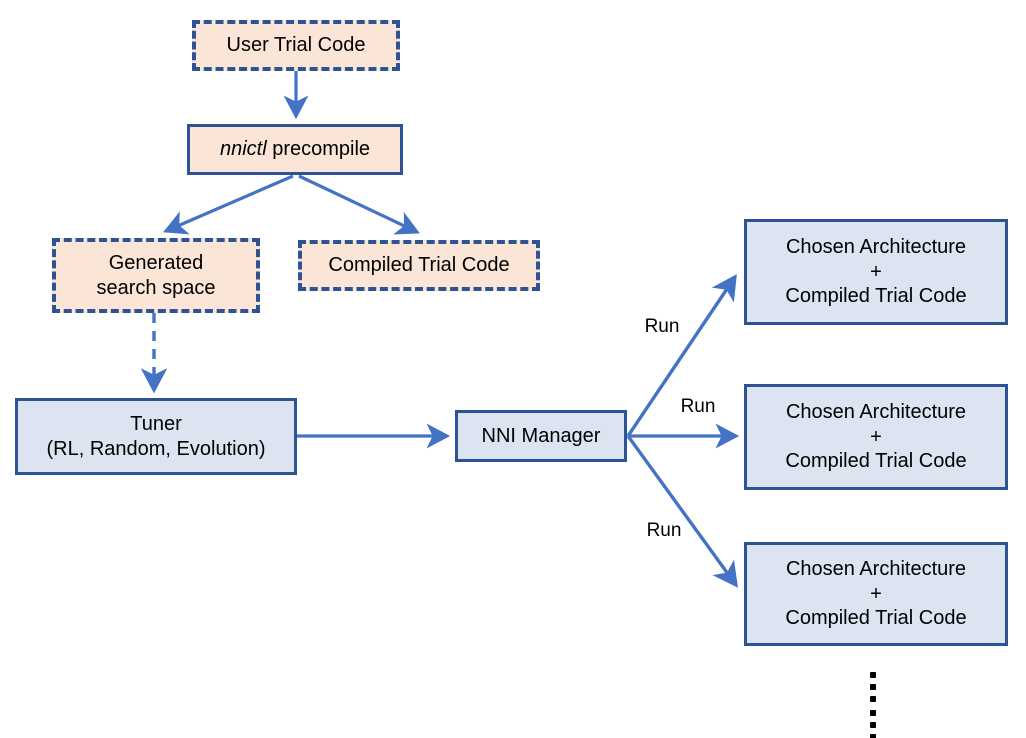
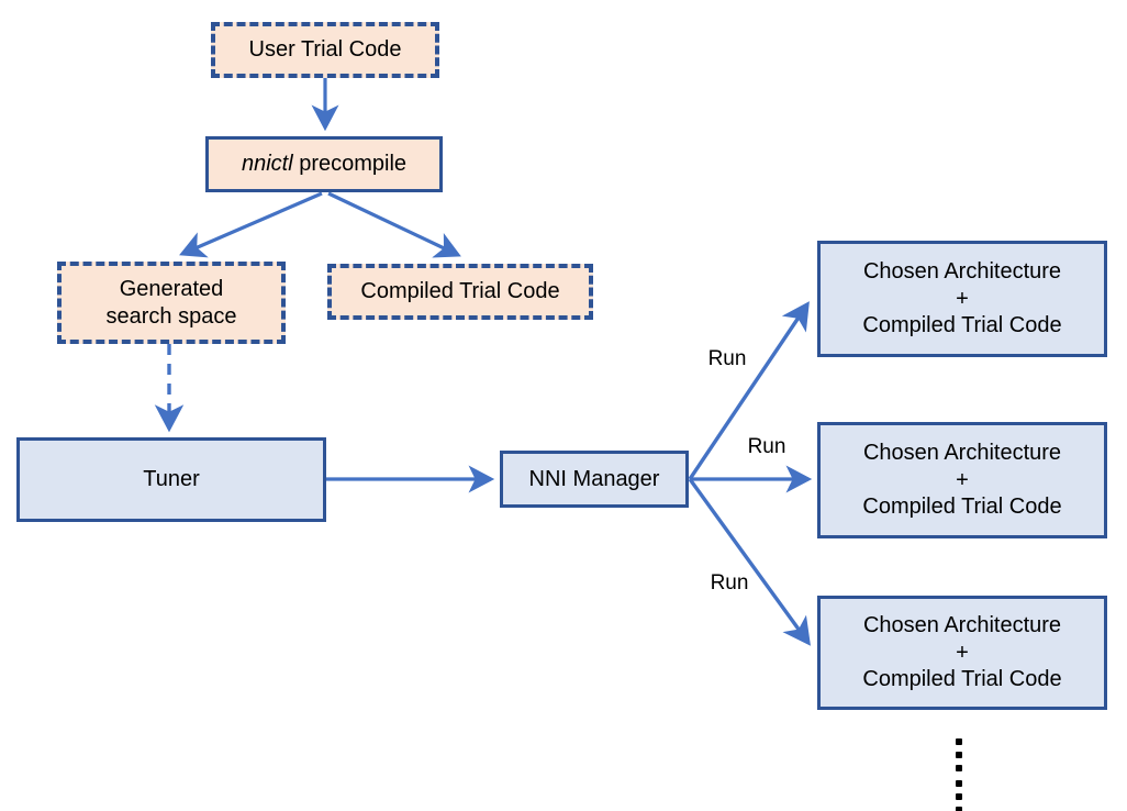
  User Trial Code
  nnictl precompile
  Generated
  search space
  Compiled Trial Code
  Tuner
- (RL, Random, Evolution)
  NNI Manager
  Chosen Architecture
  +
  Compiled Trial Code
  Chosen Architecture
  +
  Compiled Trial Code
  Chosen Architecture
  +
  Compiled Trial Code
  Run
  Run
  Run
